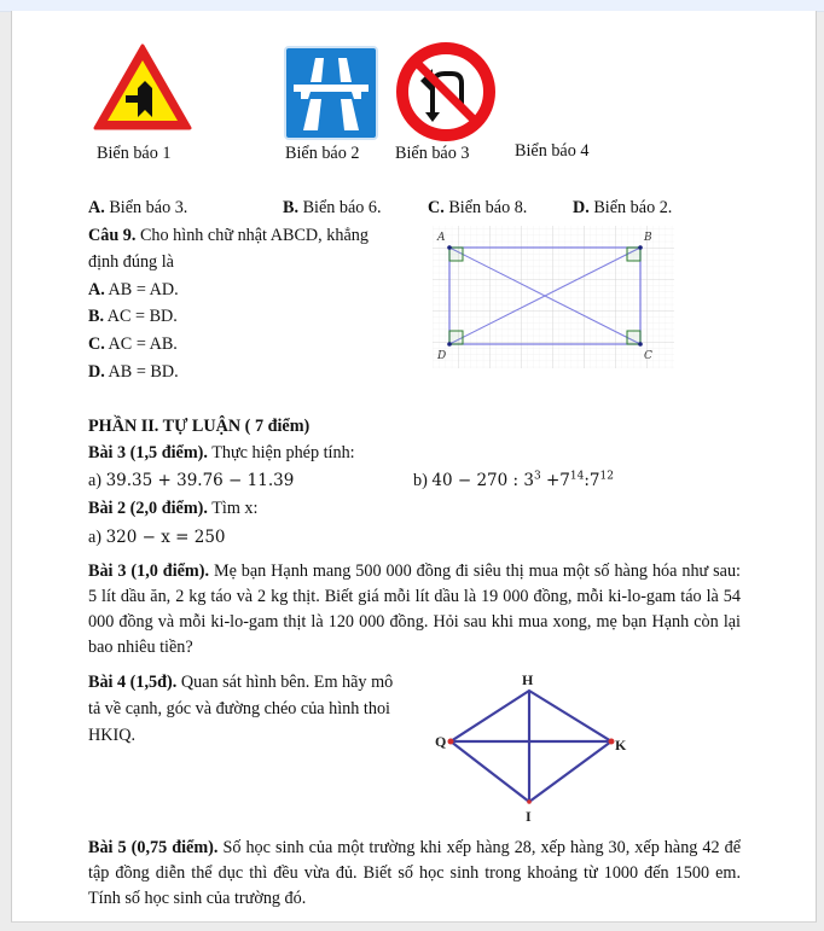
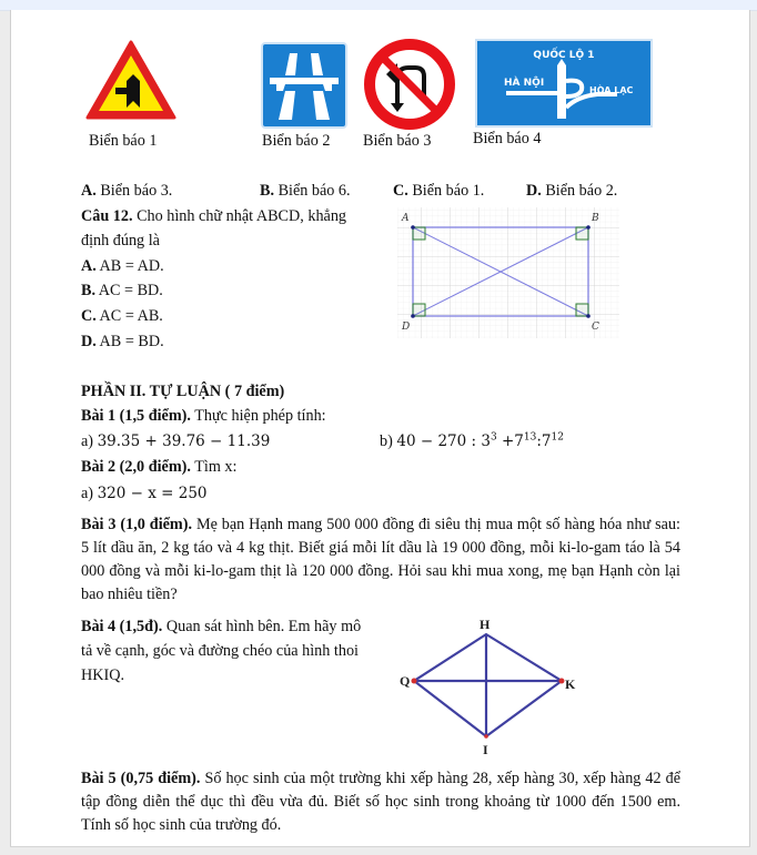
  Biển báo 1
  Biển báo 2
  Biển báo 3
+ QUỐC LỘ 1
+ HÀ NỘI
+ HÒA LẠC
  Biển báo 4
  A. Biển báo 3.
  B. Biển báo 6.
- C. Biển báo 8.
+ C. Biển báo 1.
  D. Biển báo 2.
- Câu 9. Cho hình chữ nhật ABCD, khẳng
+ Câu 12. Cho hình chữ nhật ABCD, khẳng
  định đúng là
  A. AB = AD.
  B. AC = BD.
  C. AC = AB.
  D. AB = BD.
  A
  B
  C
  D
  PHẦN II. TỰ LUẬN ( 7 điểm)
- Bài 3 (1,5 điểm). Thực hiện phép tính:
+ Bài 1 (1,5 điểm). Thực hiện phép tính:
  a) 39.35 + 39.76 − 11.39
- b) 40 − 270 : 33 +714:712
+ b) 40 − 270 : 33 +713:712
  Bài 2 (2,0 điểm). Tìm x:
  a) 320 − x = 250
- Bài 3 (1,0 điểm). Mẹ bạn Hạnh mang 500 000 đồng đi siêu thị mua một số hàng hóa như sau: 5 lít dầu ăn, 2 kg táo và 2 kg thịt. Biết giá mỗi lít dầu là 19 000 đồng, mỗi ki-lo-gam táo là 54 000 đồng và mỗi ki-lo-gam thịt là 120 000 đồng. Hỏi sau khi mua xong, mẹ bạn Hạnh còn lại bao nhiêu tiền?
+ Bài 3 (1,0 điểm). Mẹ bạn Hạnh mang 500 000 đồng đi siêu thị mua một số hàng hóa như sau: 5 lít dầu ăn, 2 kg táo và 4 kg thịt. Biết giá mỗi lít dầu là 19 000 đồng, mỗi ki-lo-gam táo là 54 000 đồng và mỗi ki-lo-gam thịt là 120 000 đồng. Hỏi sau khi mua xong, mẹ bạn Hạnh còn lại bao nhiêu tiền?
  Bài 4 (1,5đ). Quan sát hình bên. Em hãy mô
  tả về cạnh, góc và đường chéo của hình thoi
  HKIQ.
  H
  K
  I
  Q
  Bài 5 (0,75 điểm). Số học sinh của một trường khi xếp hàng 28, xếp hàng 30, xếp hàng 42 để tập đồng diễn thể dục thì đều vừa đủ. Biết số học sinh trong khoảng từ 1000 đến 1500 em. Tính số học sinh của trường đó.
